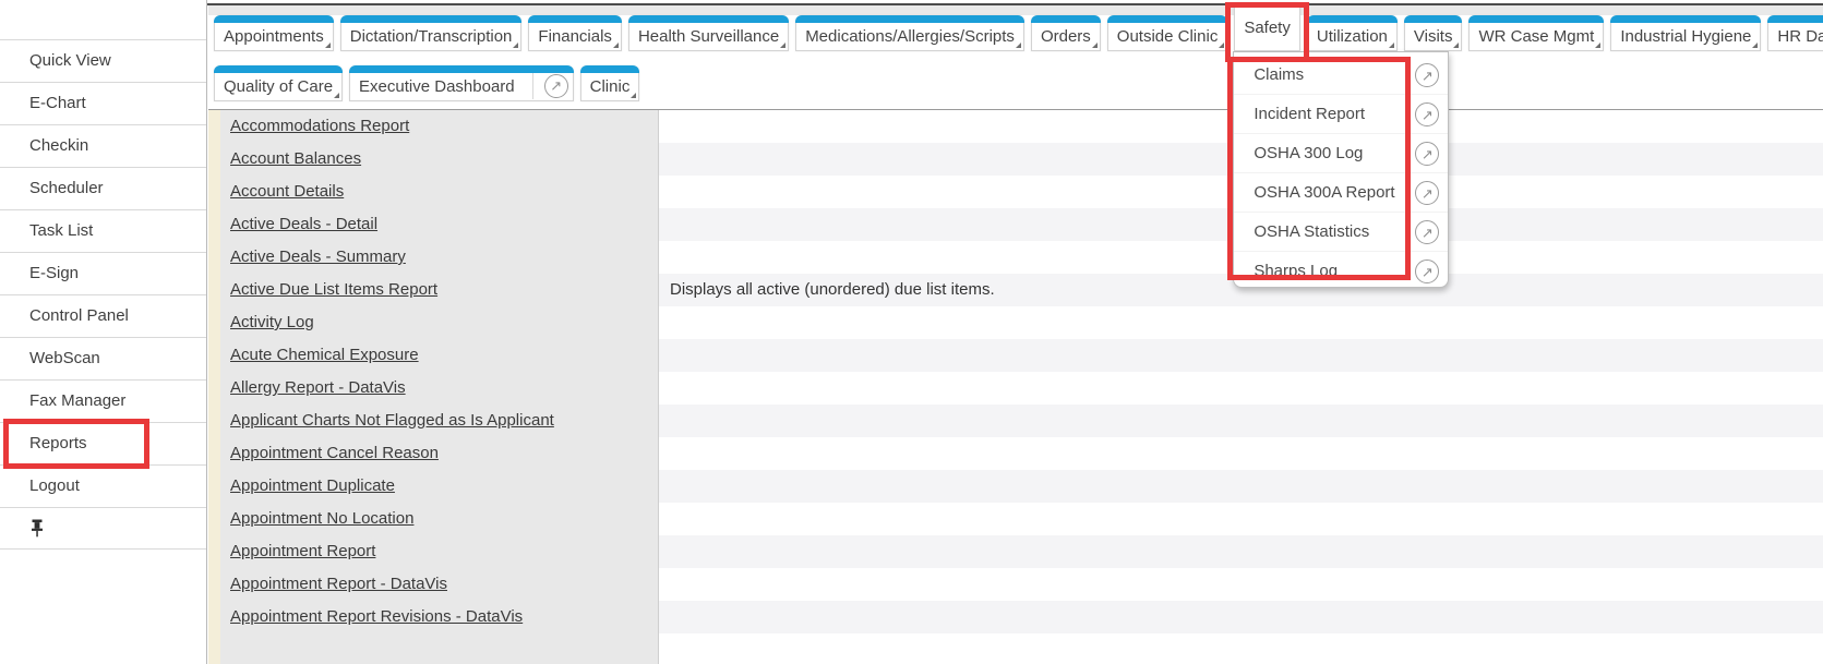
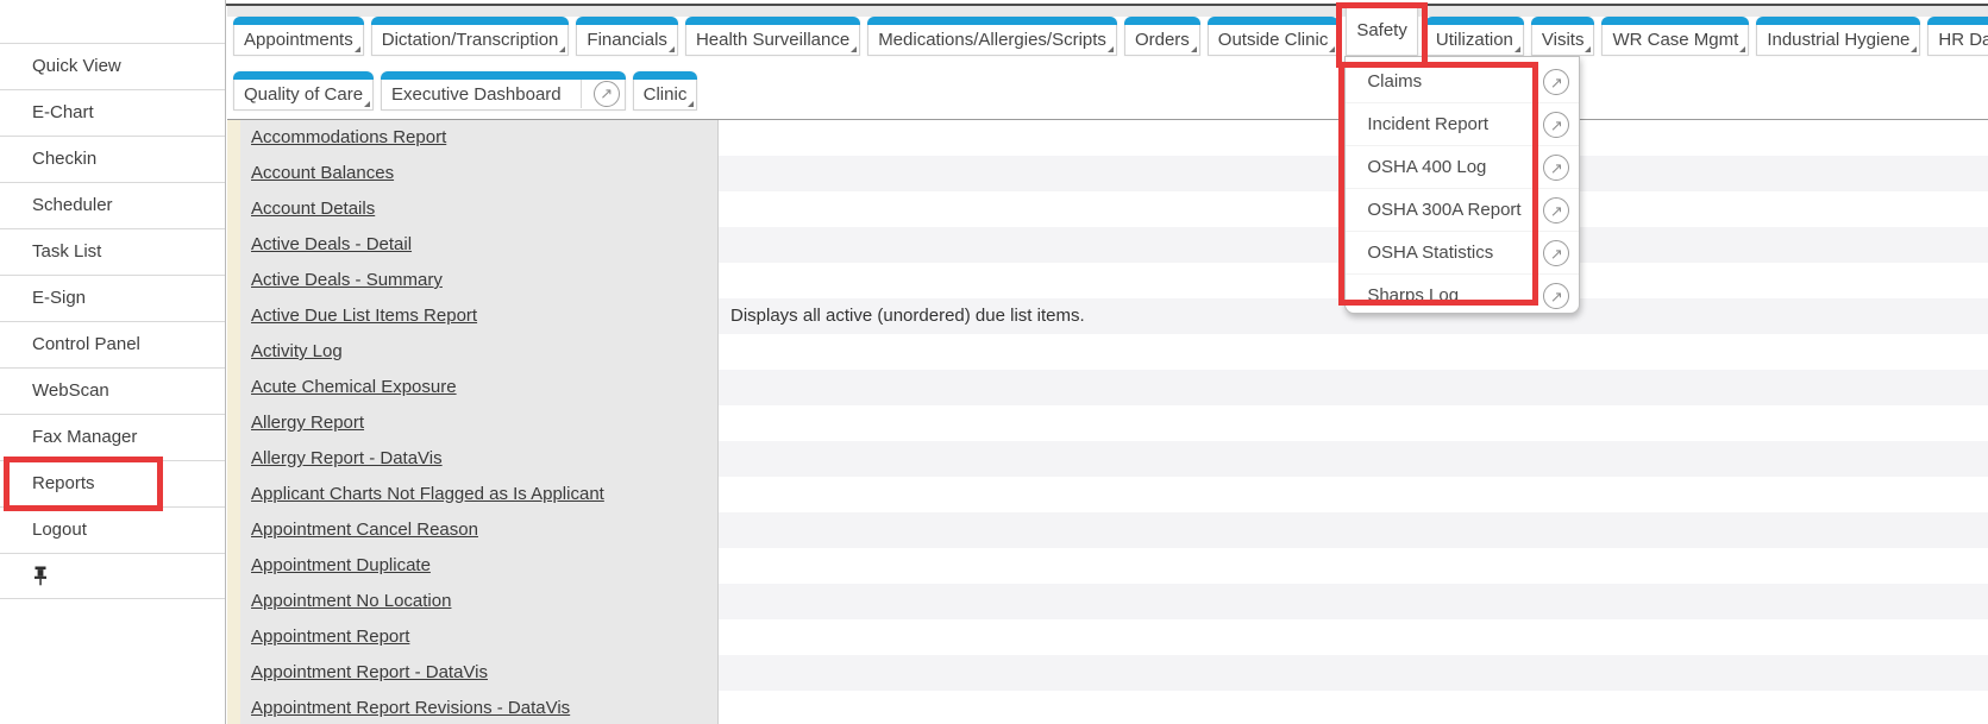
  Quick View
  E-Chart
  Checkin
  Scheduler
  Task List
  E-Sign
  Control Panel
  WebScan
  Fax Manager
  Reports
  Logout
  Appointments
  Dictation/Transcription
  Financials
  Health Surveillance
  Medications/Allergies/Scripts
  Orders
  Outside Clinic
  Safety
  Utilization
  Visits
  WR Case Mgmt
  Industrial Hygiene
  Quality of Care
  Executive Dashboard
  ↗
  Clinic
  Accommodations Report
  Account Balances
  Account Details
  Active Deals - Detail
  Active Deals - Summary
  Active Due List Items Report
  Activity Log
  Acute Chemical Exposure
+ Allergy Report
  Allergy Report - DataVis
  Applicant Charts Not Flagged as Is Applicant
  Appointment Cancel Reason
  Appointment Duplicate
  Appointment No Location
  Appointment Report
  Appointment Report - DataVis
  Appointment Report Revisions - DataVis
  Displays all active (unordered) due list items.
  Claims
  ↗
  Incident Report
  ↗
- OSHA 300 Log
+ OSHA 400 Log
  ↗
  OSHA 300A Report
  ↗
  OSHA Statistics
  ↗
  Sharps Log
  ↗
